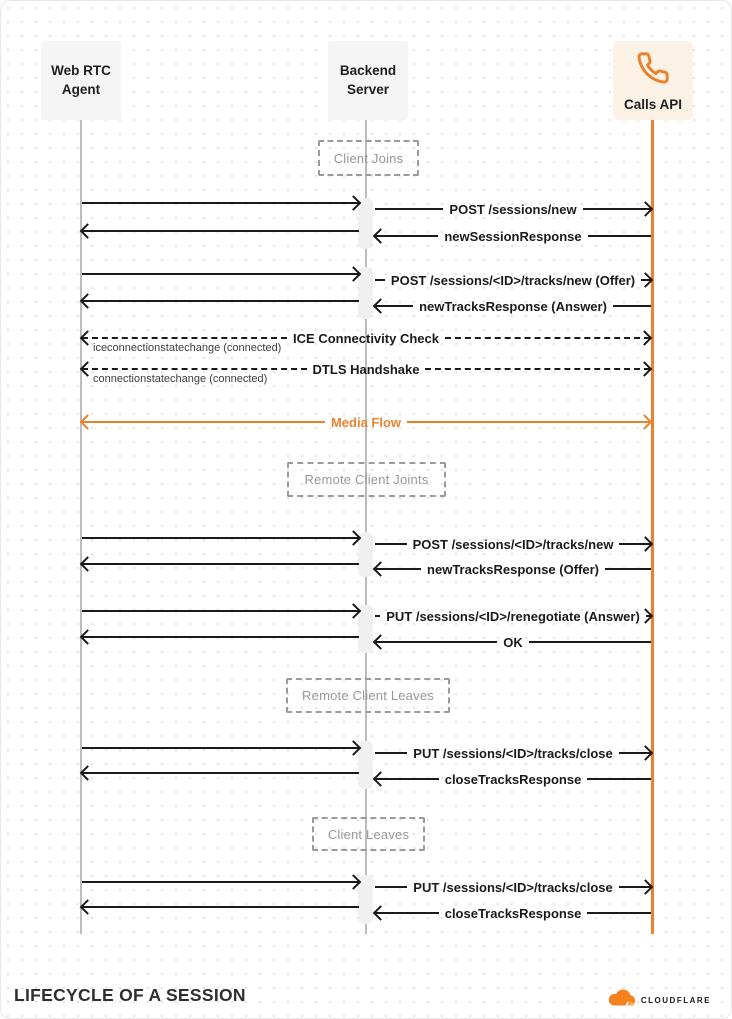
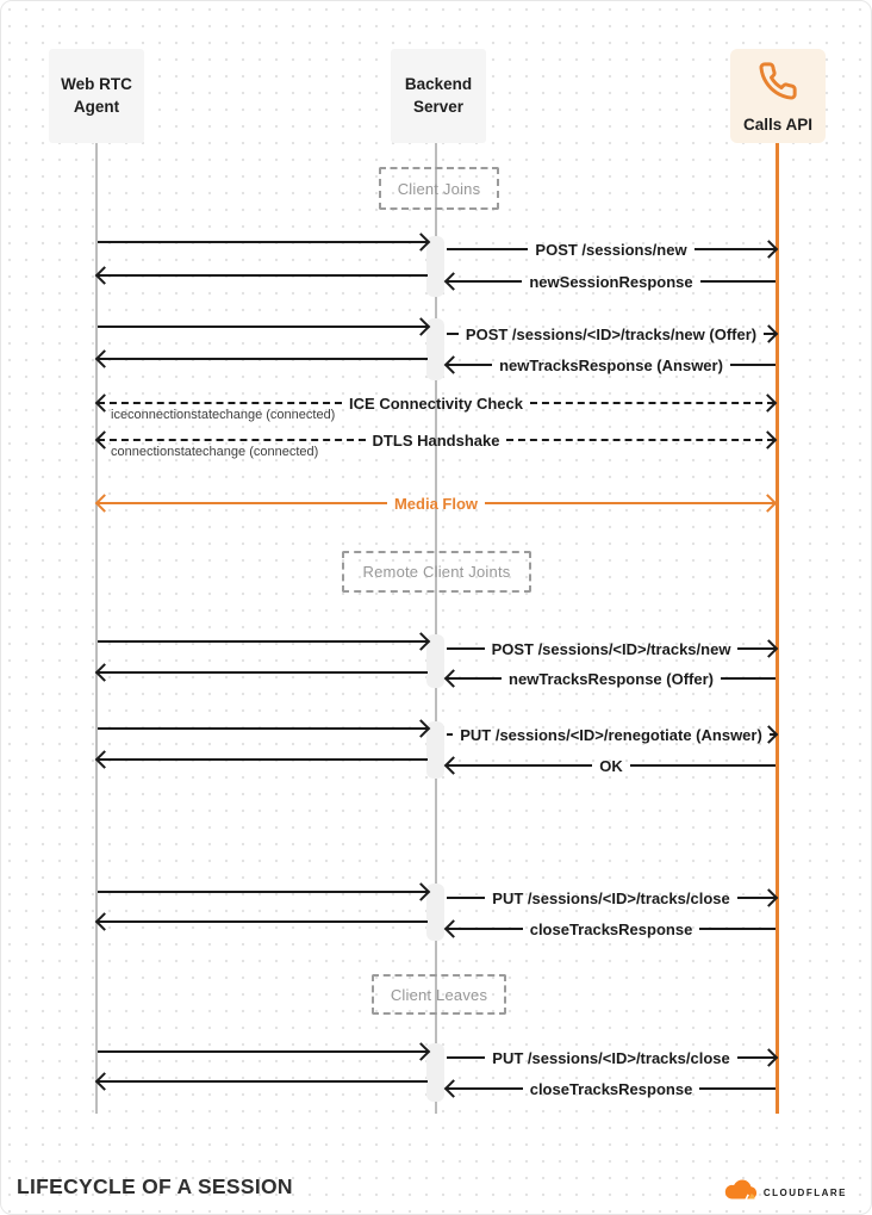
  Web RTC
  Agent
  Backend
  Server
  Calls API
  Client Joins
  Remote Client Joints
- Remote Client Leaves
  Client Leaves
  POST /sessions/new
  newSessionResponse
  POST /sessions/<ID>/tracks/new (Offer)
  newTracksResponse (Answer)
  ICE Connectivity Check
  iceconnectionstatechange (connected)
  DTLS Handshake
  connectionstatechange (connected)
  Media Flow
  POST /sessions/<ID>/tracks/new
  newTracksResponse (Offer)
  PUT /sessions/<ID>/renegotiate (Answer)
  OK
  PUT /sessions/<ID>/tracks/close
  closeTracksResponse
  PUT /sessions/<ID>/tracks/close
  closeTracksResponse
  LIFECYCLE OF A SESSION
  CLOUDFLARE
